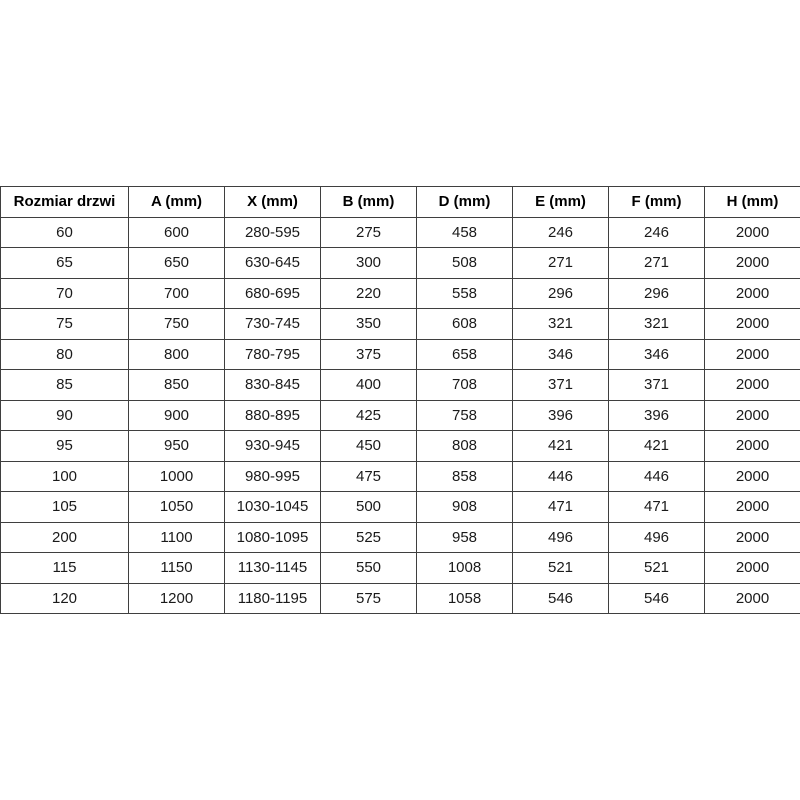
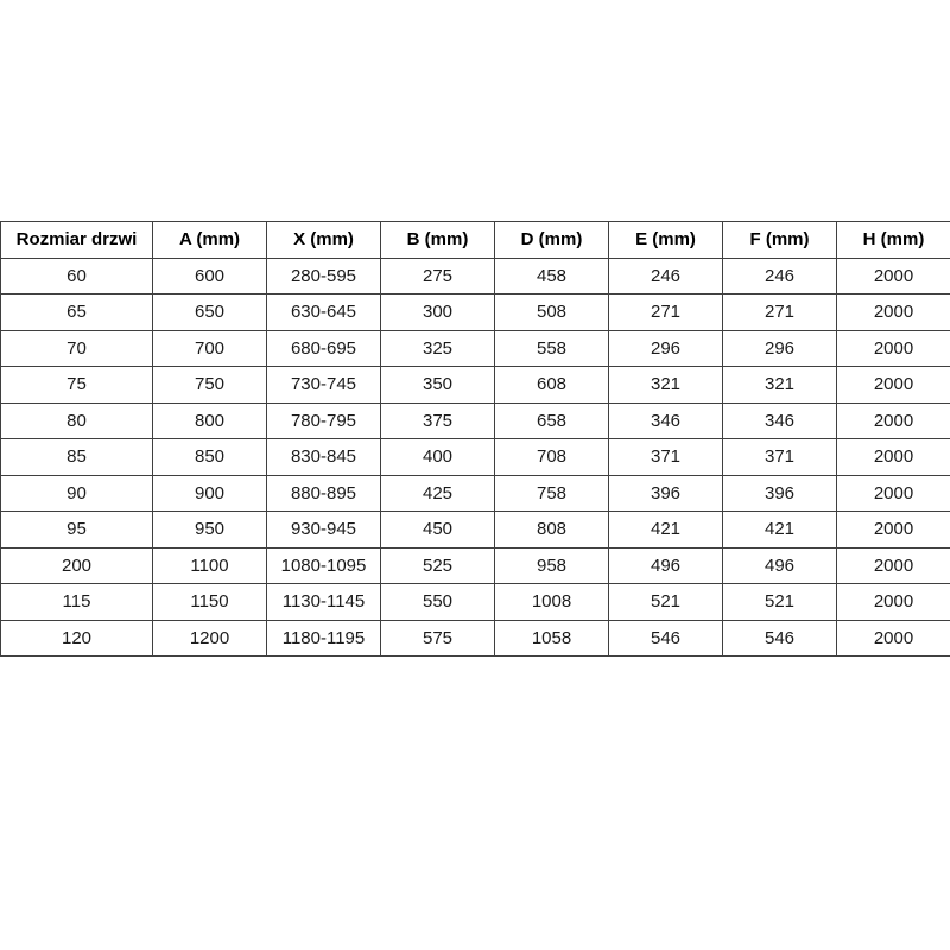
  Rozmiar drzwi	A (mm)	X (mm)	B (mm)	D (mm)	E (mm)	F (mm)	H (mm)
  60	600	280-595	275	458	246	246	2000
  65	650	630-645	300	508	271	271	2000
- 70	700	680-695	220	558	296	296	2000
+ 70	700	680-695	325	558	296	296	2000
  75	750	730-745	350	608	321	321	2000
  80	800	780-795	375	658	346	346	2000
  85	850	830-845	400	708	371	371	2000
  90	900	880-895	425	758	396	396	2000
  95	950	930-945	450	808	421	421	2000
- 100	1000	980-995	475	858	446	446	2000
- 105	1050	1030-1045	500	908	471	471	2000
  200	1100	1080-1095	525	958	496	496	2000
  115	1150	1130-1145	550	1008	521	521	2000
  120	1200	1180-1195	575	1058	546	546	2000
